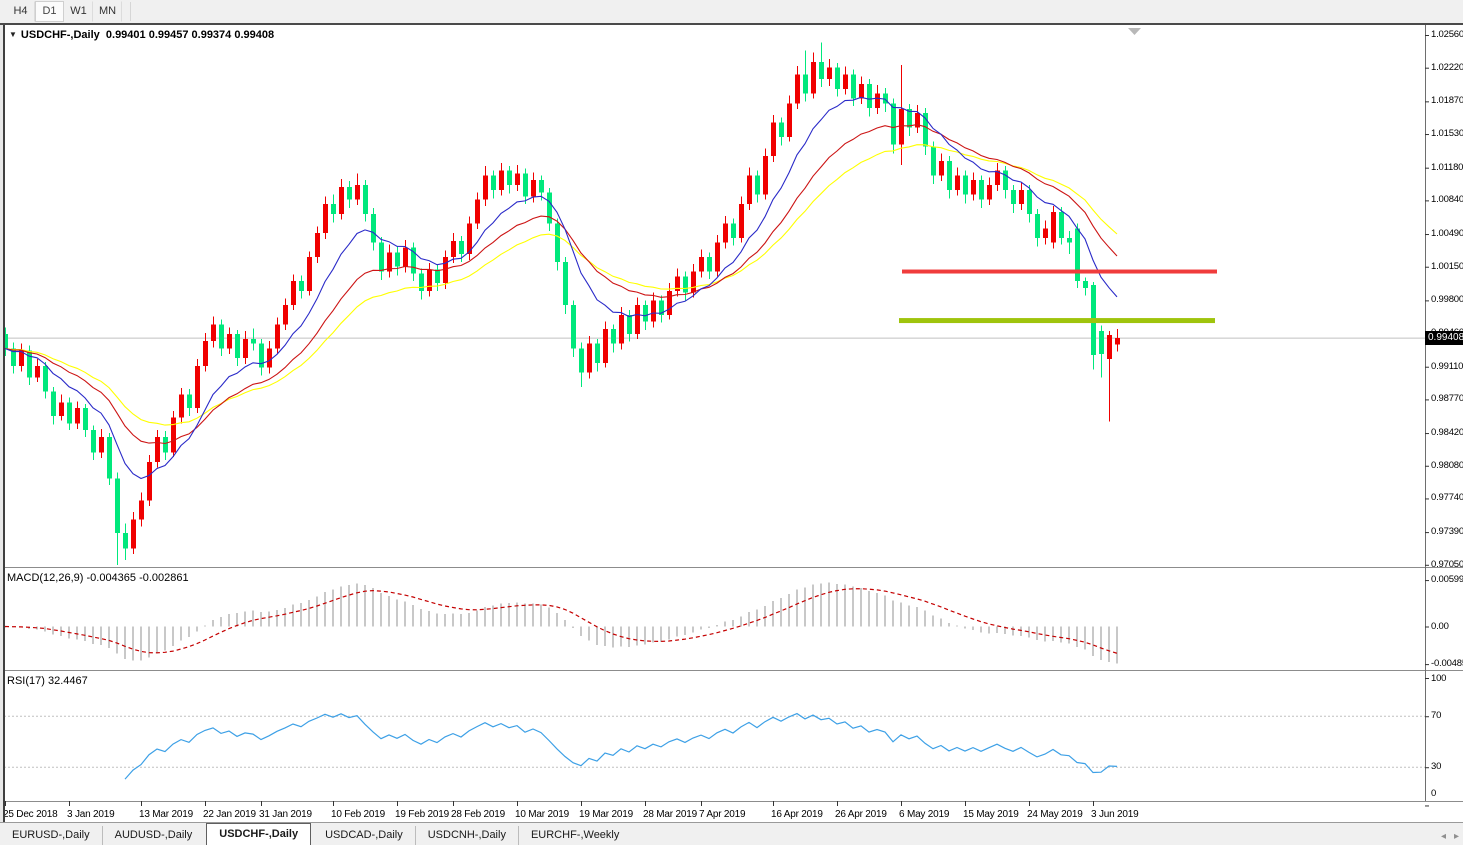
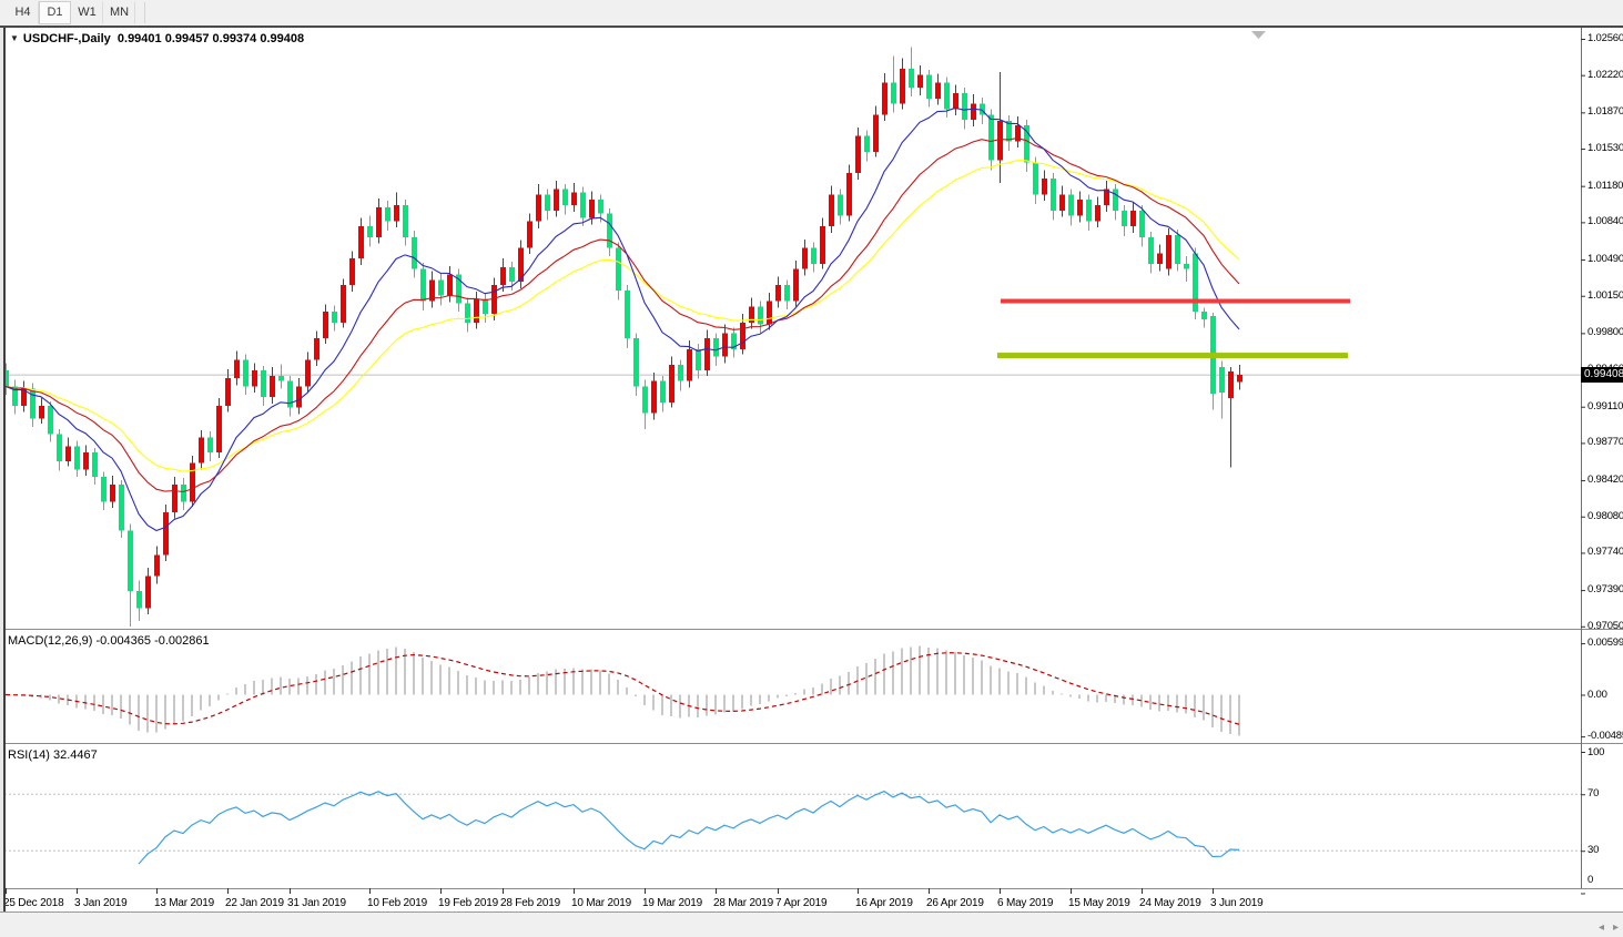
  H4
  D1
  W1
  MN
  ▼ USDCHF-,Daily 0.99401 0.99457 0.99374 0.99408
  MACD(12,26,9) -0.004365 -0.002861
- RSI(17) 32.4467
+ RSI(14) 32.4467
  0.99408
  1.02560
  1.02220
  1.01870
  1.01530
  1.01180
  1.00840
  1.00490
  1.00150
  0.99800
  0.99110
  0.98770
  0.98420
  0.98080
  0.97740
  0.97390
  0.97050
  0.00599
  0.00
  -0.0048
  100
  70
  30
  0
  25 Dec 2018
  3 Jan 2019
  13 Mar 2019
  22 Jan 2019
  31 Jan 2019
  10 Feb 2019
  19 Feb 2019
  28 Feb 2019
  10 Mar 2019
  19 Mar 2019
  28 Mar 2019
  7 Apr 2019
  16 Apr 2019
  26 Apr 2019
  15 May 2019
  6 May 2019
  24 May 2019
  3 Jun 2019
- EURUSD-,Daily
- AUDUSD-,Daily
- USDCHF-,Daily
- USDCAD-,Daily
- USDCNH-,Daily
- EURCHF-,Weekly
  ◂
  ▸
